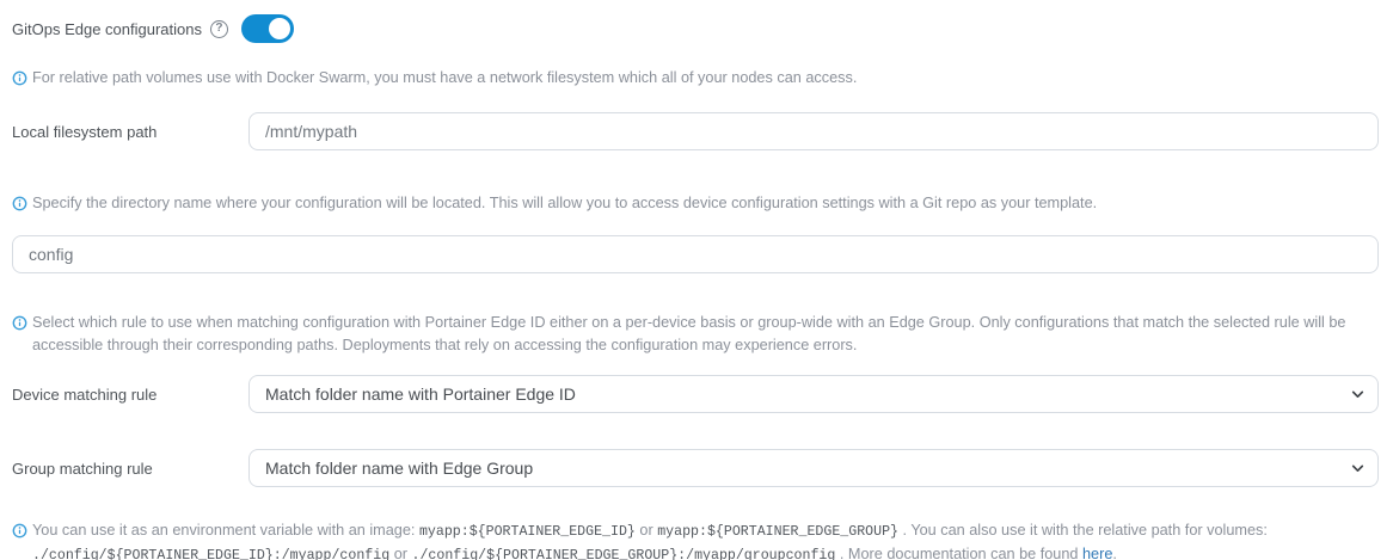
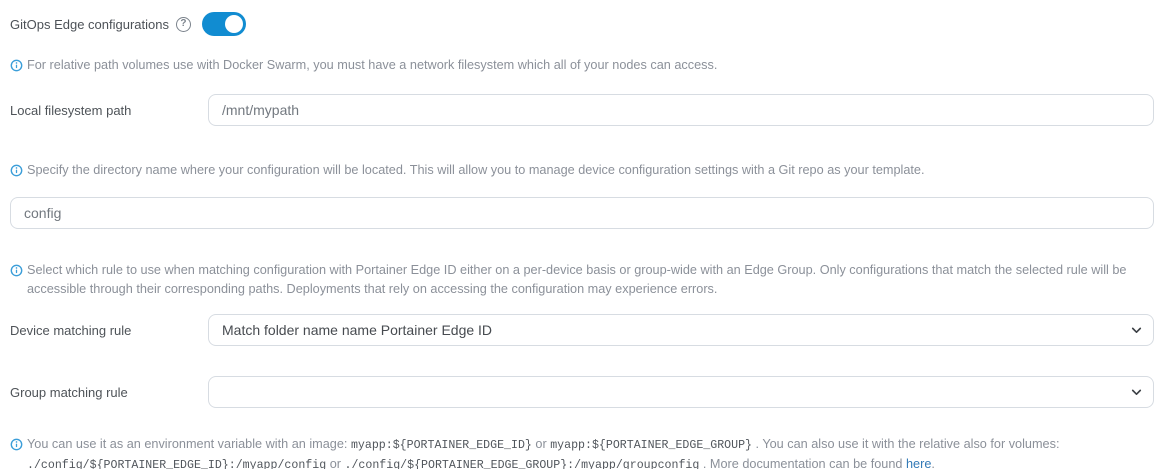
  GitOps Edge configurations
  ?
  For relative path volumes use with Docker Swarm, you must have a network filesystem which all of your nodes can access.
  Local filesystem path
  /mnt/mypath
- Specify the directory name where your configuration will be located. This will allow you to access device configuration settings with a Git repo as your template.
+ Specify the directory name where your configuration will be located. This will allow you to manage device configuration settings with a Git repo as your template.
  config
  Select which rule to use when matching configuration with Portainer Edge ID either on a per-device basis or group-wide with an Edge Group. Only configurations that match the selected rule will be accessible through their corresponding paths. Deployments that rely on accessing the configuration may experience errors.
  Device matching rule
- Match folder name with Portainer Edge ID
+ Match folder name name Portainer Edge ID
  Group matching rule
- Match folder name with Edge Group
- You can use it as an environment variable with an image: myapp:${PORTAINER_EDGE_ID} or myapp:${PORTAINER_EDGE_GROUP} . You can also use it with the relative path for volumes: ./config/${PORTAINER_EDGE_ID}:/myapp/config or ./config/${PORTAINER_EDGE_GROUP}:/myapp/groupconfig . More documentation can be found here.
+ You can use it as an environment variable with an image: myapp:${PORTAINER_EDGE_ID} or myapp:${PORTAINER_EDGE_GROUP} . You can also use it with the relative also for volumes: ./config/${PORTAINER_EDGE_ID}:/myapp/config or ./config/${PORTAINER_EDGE_GROUP}:/myapp/groupconfig . More documentation can be found here.
